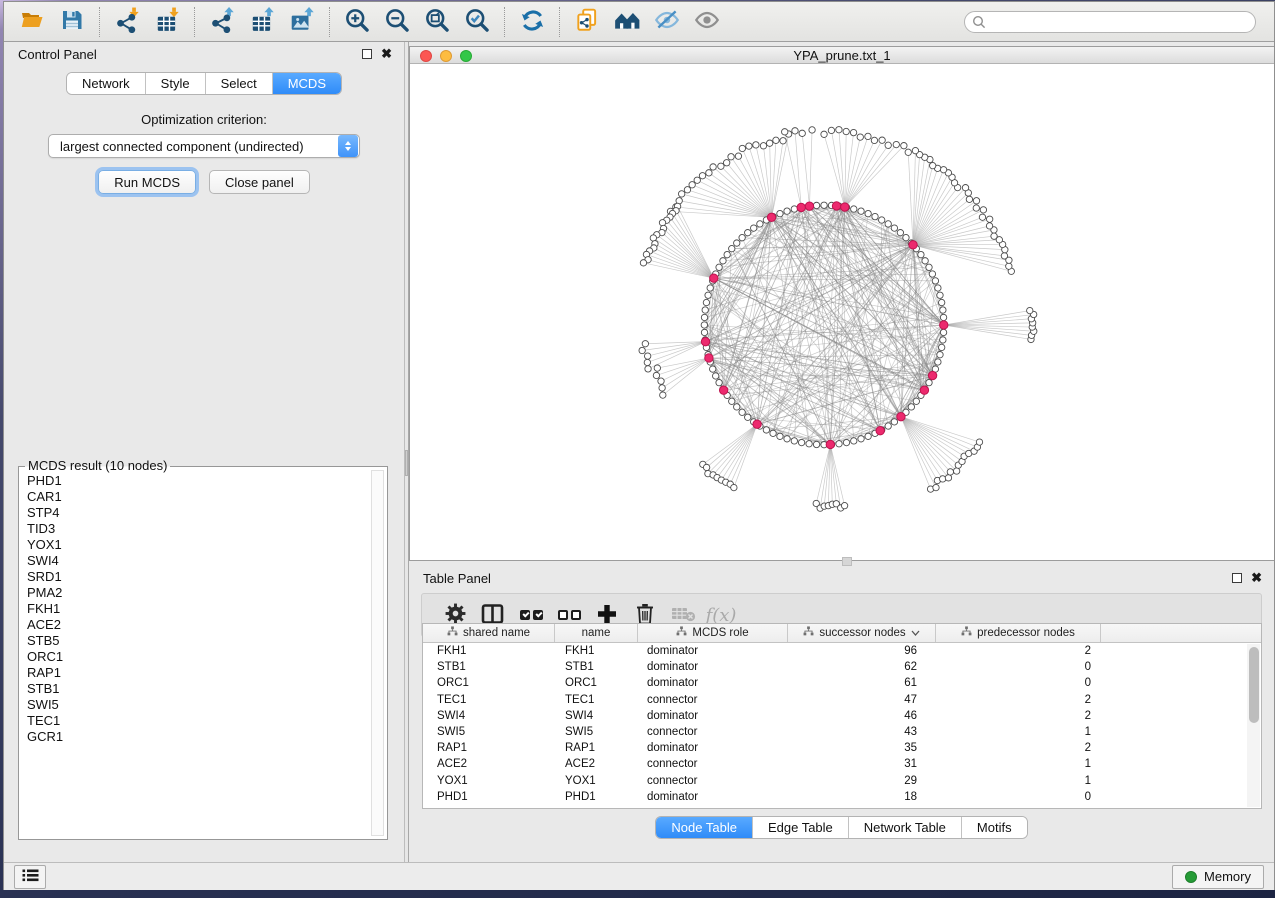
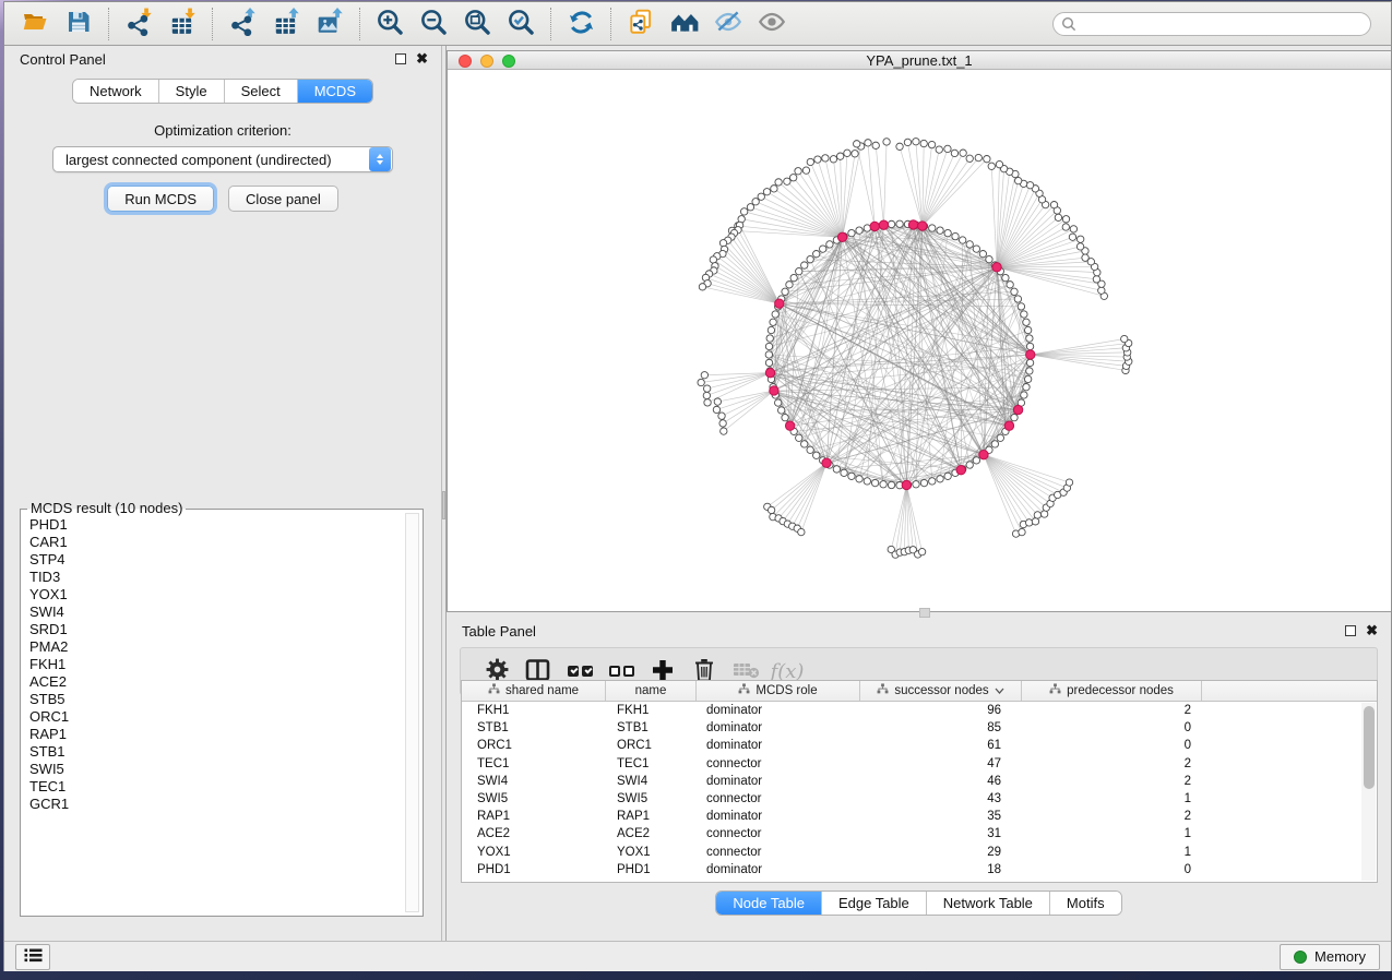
  Control Panel
  ✖
  Network
  Style
  Select
  MCDS
  Optimization criterion:
  largest connected component (undirected)
  Run MCDS
  Close panel
  MCDS result (10 nodes)
  PHD1
  CAR1
  STP4
  TID3
  YOX1
  SWI4
  SRD1
  PMA2
  FKH1
  ACE2
  STB5
  ORC1
  RAP1
  STB1
  SWI5
  TEC1
  GCR1
  YPA_prune.txt_1
  Table Panel
  ✖
  f(x)
  shared name
  name
  MCDS role
  successor nodes
  predecessor nodes
  FKH1
  FKH1
  dominator
  96
  2
  STB1
  STB1
  dominator
- 62
+ 85
  0
  ORC1
  ORC1
  dominator
  61
  0
  TEC1
  TEC1
  connector
  47
  2
  SWI4
  SWI4
  dominator
  46
  2
  SWI5
  SWI5
  connector
  43
  1
  RAP1
  RAP1
  dominator
  35
  2
  ACE2
  ACE2
  connector
  31
  1
  YOX1
  YOX1
  connector
  29
  1
  PHD1
  PHD1
  dominator
  18
  0
  Node Table
  Edge Table
  Network Table
  Motifs
  Memory
